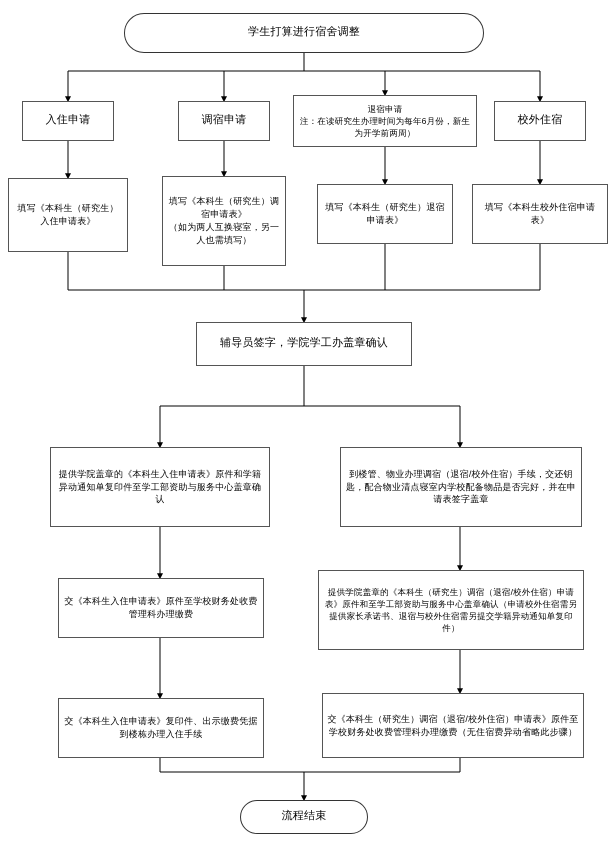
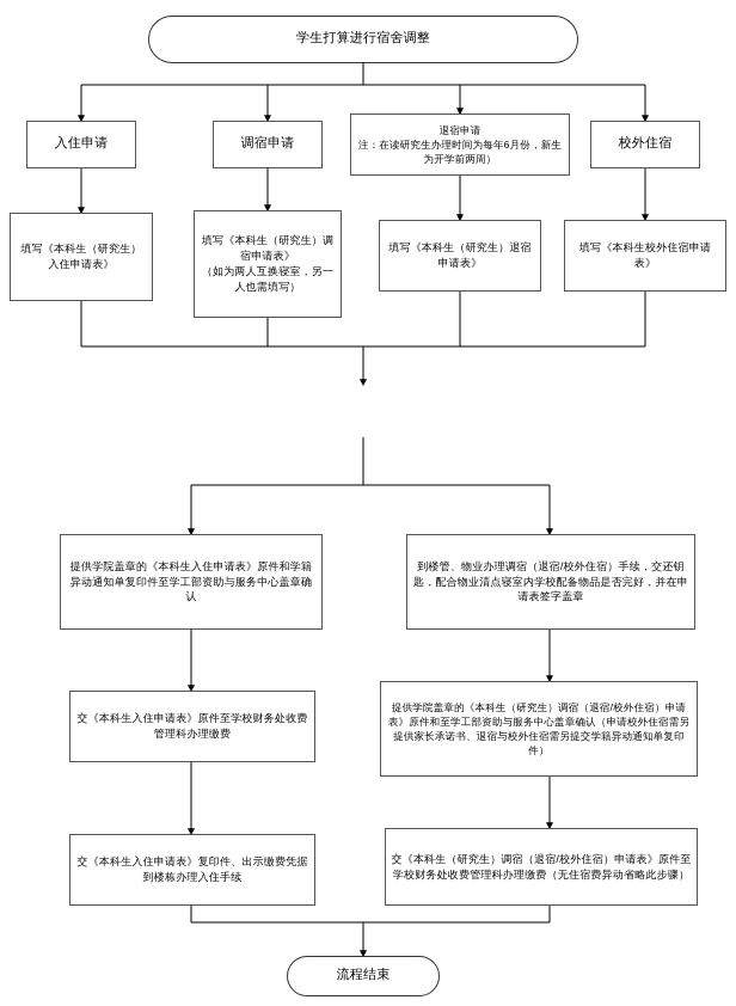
  学生打算进行宿舍调整
  入住申请
  调宿申请
  退宿申请
  注：在读研究生办理时间为每年6月份，新生为开学前两周）
  校外住宿
  填写《本科生（研究生）入住申请表》
  填写《本科生（研究生）调宿申请表》
  （如为两人互换寝室，另一人也需填写）
  填写《本科生（研究生）退宿申请表》
  填写《本科生校外住宿申请表》
- 辅导员签字，学院学工办盖章确认
  提供学院盖章的《本科生入住申请表》原件和学籍异动通知单复印件至学工部资助与服务中心盖章确认
  到楼管、物业办理调宿（退宿/校外住宿）手续，交还钥匙，配合物业清点寝室内学校配备物品是否完好，并在申请表签字盖章
  交《本科生入住申请表》原件至学校财务处收费管理科办理缴费
  提供学院盖章的《本科生（研究生）调宿（退宿/校外住宿）申请表》原件和至学工部资助与服务中心盖章确认（申请校外住宿需另提供家长承诺书、退宿与校外住宿需另提交学籍异动通知单复印件）
  交《本科生入住申请表》复印件、出示缴费凭据到楼栋办理入住手续
  交《本科生（研究生）调宿（退宿/校外住宿）申请表》原件至学校财务处收费管理科办理缴费（无住宿费异动省略此步骤）
  流程结束
